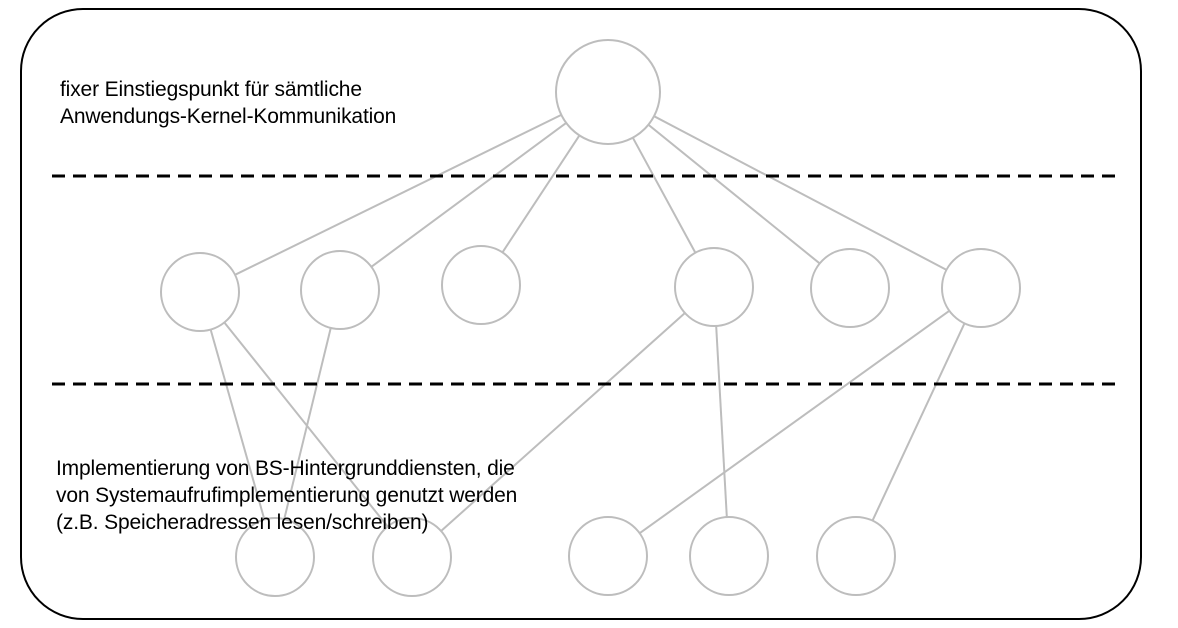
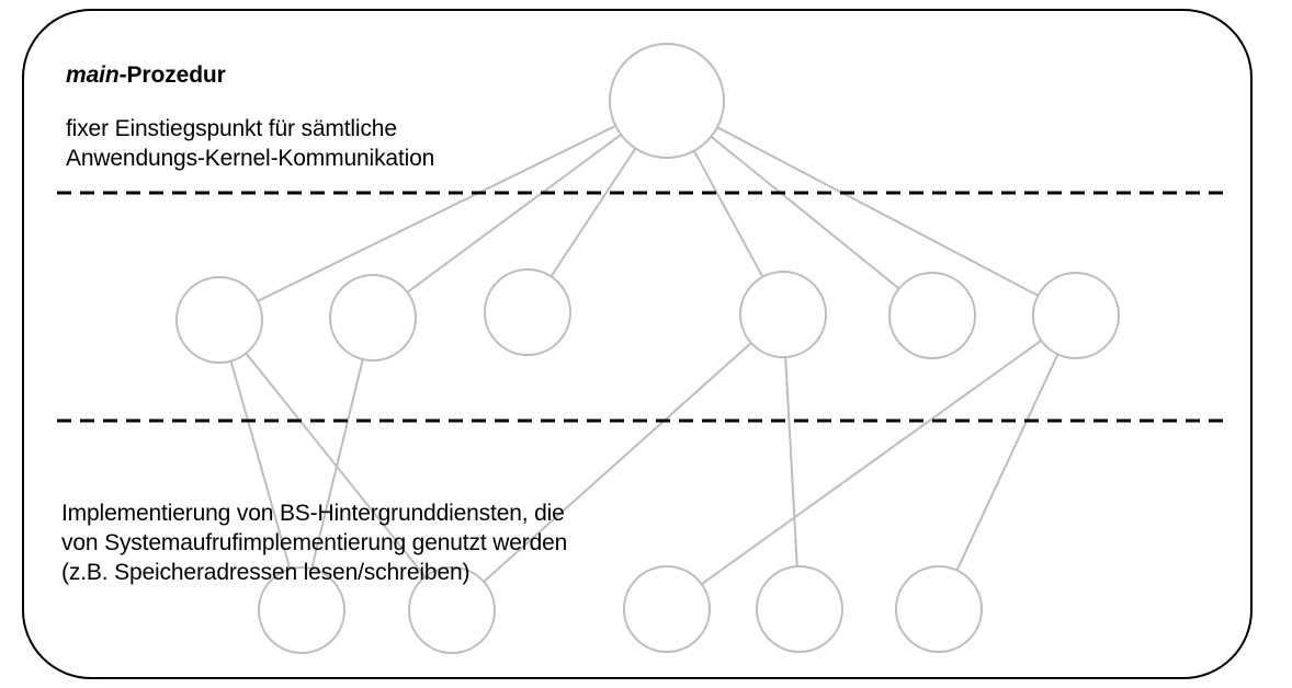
+ main-Prozedur
  fixer Einstiegspunkt für sämtliche
  Anwendungs-Kernel-Kommunikation
  Implementierung von BS-Hintergrunddiensten, die
  von Systemaufrufimplementierung genutzt werden
  (z.B. Speicheradressen lesen/schreiben)
